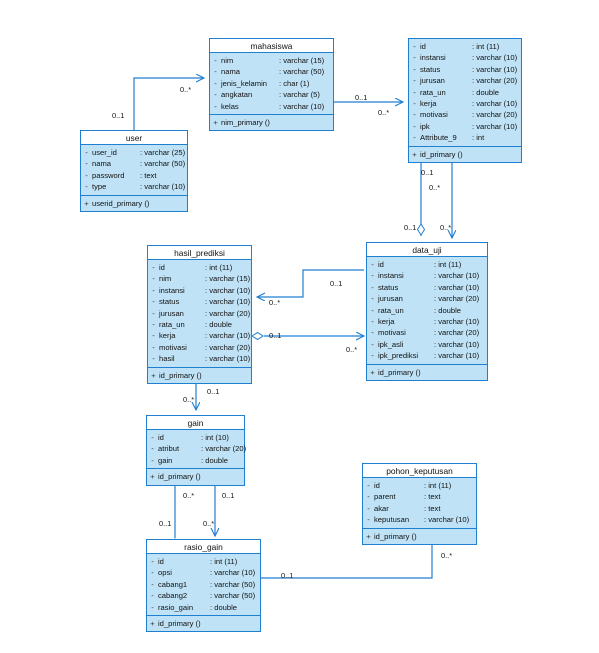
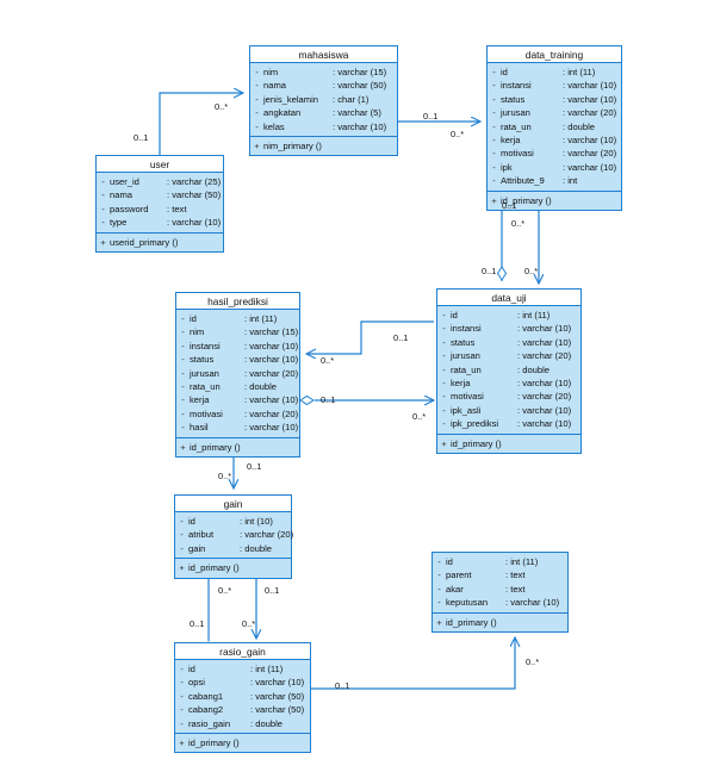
  mahasiswa
  -
  nim
  : varchar (15)
  -
  nama
  : varchar (50)
  -
  jenis_kelamin
  : char (1)
  -
  angkatan
  : varchar (5)
  -
  kelas
  : varchar (10)
  +
  nim_primary ()
+ data_training
  -
  id
  : int (11)
  -
  instansi
  : varchar (10)
  -
  status
  : varchar (10)
  -
  jurusan
  : varchar (20)
  -
  rata_un
  : double
  -
  kerja
  : varchar (10)
  -
  motivasi
  : varchar (20)
  -
  ipk
  : varchar (10)
  -
  Attribute_9
  : int
  +
  id_primary ()
  user
  -
  user_id
  : varchar (25)
  -
  nama
  : varchar (50)
  -
  password
  : text
  -
  type
  : varchar (10)
  +
  userid_primary ()
  hasil_prediksi
  -
  id
  : int (11)
  -
  nim
  : varchar (15)
  -
  instansi
  : varchar (10)
  -
  status
  : varchar (10)
  -
  jurusan
  : varchar (20)
  -
  rata_un
  : double
  -
  kerja
  : varchar (10)
  -
  motivasi
  : varchar (20)
  -
  hasil
  : varchar (10)
  +
  id_primary ()
  data_uji
  -
  id
  : int (11)
  -
  instansi
  : varchar (10)
  -
  status
  : varchar (10)
  -
  jurusan
  : varchar (20)
  -
  rata_un
  : double
  -
  kerja
  : varchar (10)
  -
  motivasi
  : varchar (20)
  -
  ipk_asli
  : varchar (10)
  -
  ipk_prediksi
  : varchar (10)
  +
  id_primary ()
  gain
  -
  id
  : int (10)
  -
  atribut
  : varchar (20)
  -
  gain
  : double
  +
  id_primary ()
- pohon_keputusan
  -
  id
  : int (11)
  -
  parent
  : text
  -
  akar
  : text
  -
  keputusan
  : varchar (10)
  +
  id_primary ()
  rasio_gain
  -
  id
  : int (11)
  -
  opsi
  : varchar (10)
  -
  cabang1
  : varchar (50)
  -
  cabang2
  : varchar (50)
  -
  rasio_gain
  : double
  +
  id_primary ()
  0..1
  0..*
  0..1
  0..*
  0..1
  0..*
  0..1
  0..*
  0..1
  0..*
  0..1
  0..*
  0..1
  0..*
  0..*
  0..1
  0..1
  0..*
  0..1
  0..*
